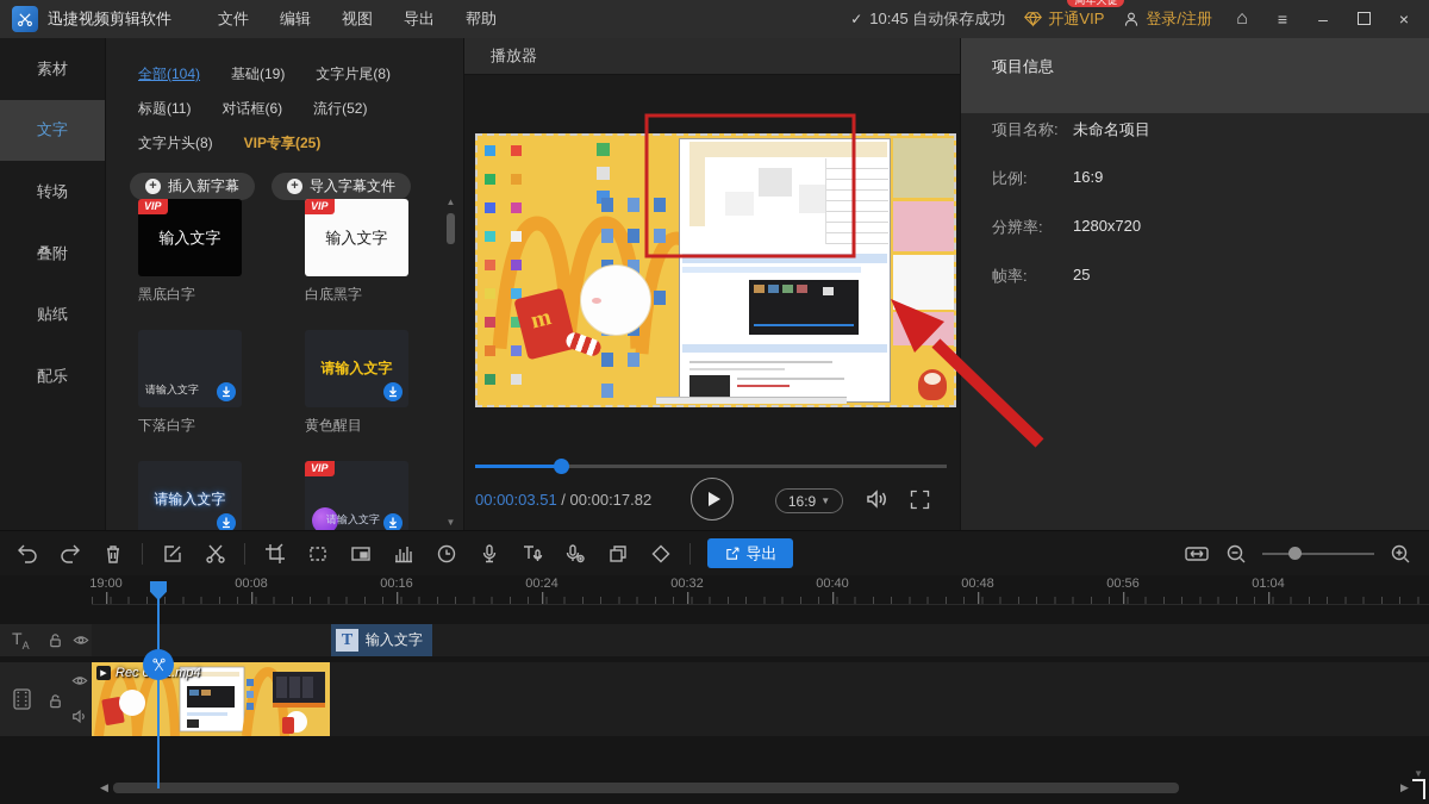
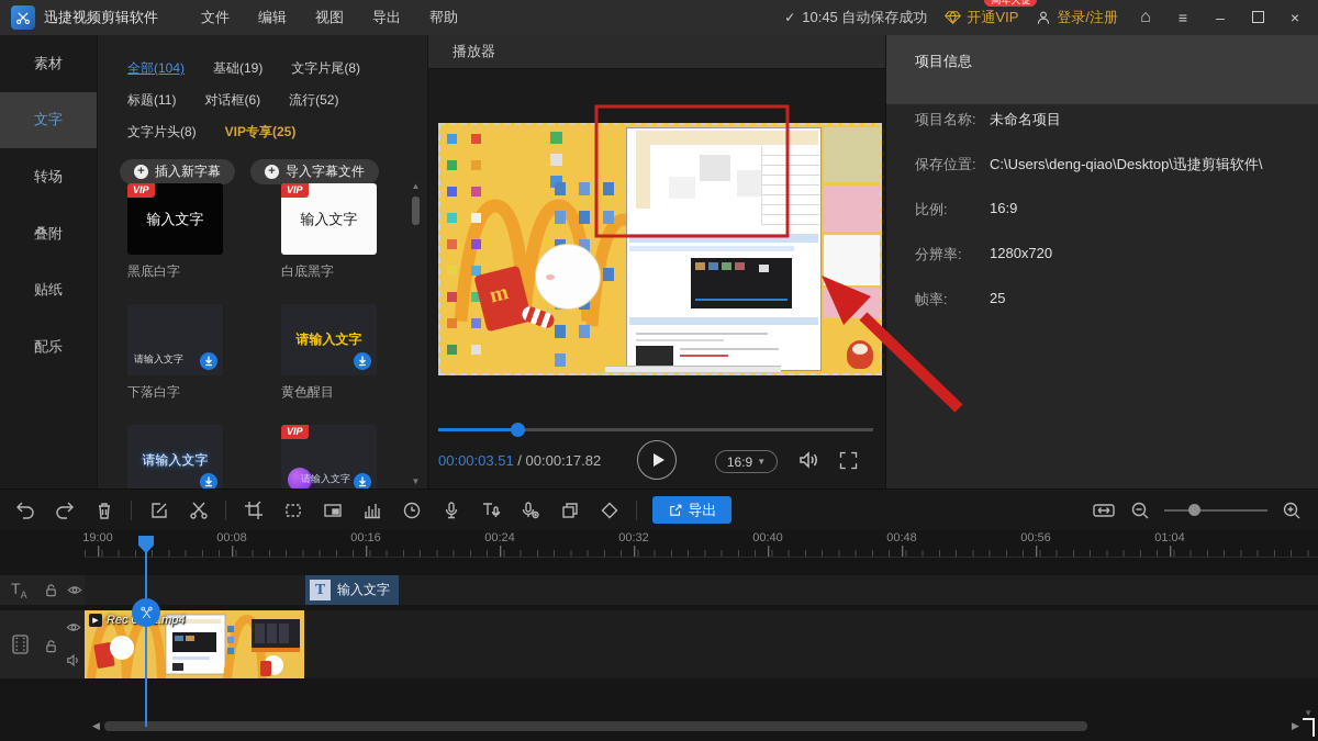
  迅捷视频剪辑软件
  文件
  编辑
  视图
  导出
  帮助
  ✓
  10:45 自动保存成功
  开通VIP
  周年大促
  登录/注册
  ⌂
  ≡
  –
  ×
  素材
  文字
  转场
  叠附
  贴纸
  配乐
  全部(104)
  基础(19)
  文字片尾(8)
  标题(11)
  对话框(6)
  流行(52)
  文字片头(8)
  VIP专享(25)
  +
  插入新字幕
  +
  导入字幕文件
  VIP
  输入文字
  黑底白字
  VIP
  输入文字
  白底黑字
  请输入文字
  下落白字
  请输入文字
  黄色醒目
  请输入文字
  VIP
  请输入文字
  ▲
  ▼
  播放器
  00:00:03.51 / 00:00:17.82
  16:9
  ▼
  项目信息
  项目名称:
  未命名项目
+ 保存位置:
+ C:\Users\deng-qiao\Desktop\迅捷剪辑软件\
  比例:
  16:9
  分辨率:
  1280x720
  帧率:
  25
  导出
  19:00
  00:08
  00:16
  00:24
  00:32
  00:40
  00:48
  00:56
  01:04
  TA
  T
  输入文字
  ◀
  ▶
  ▼
